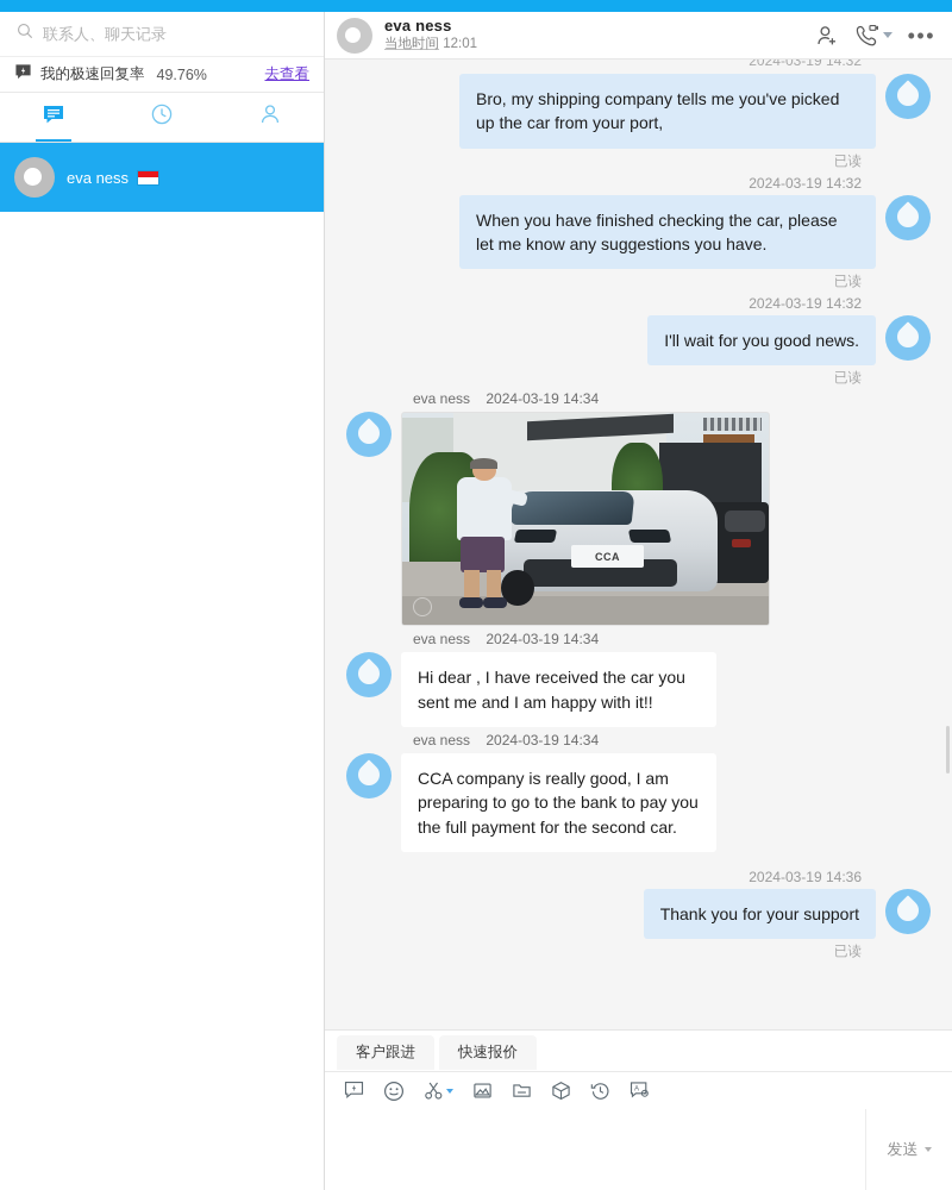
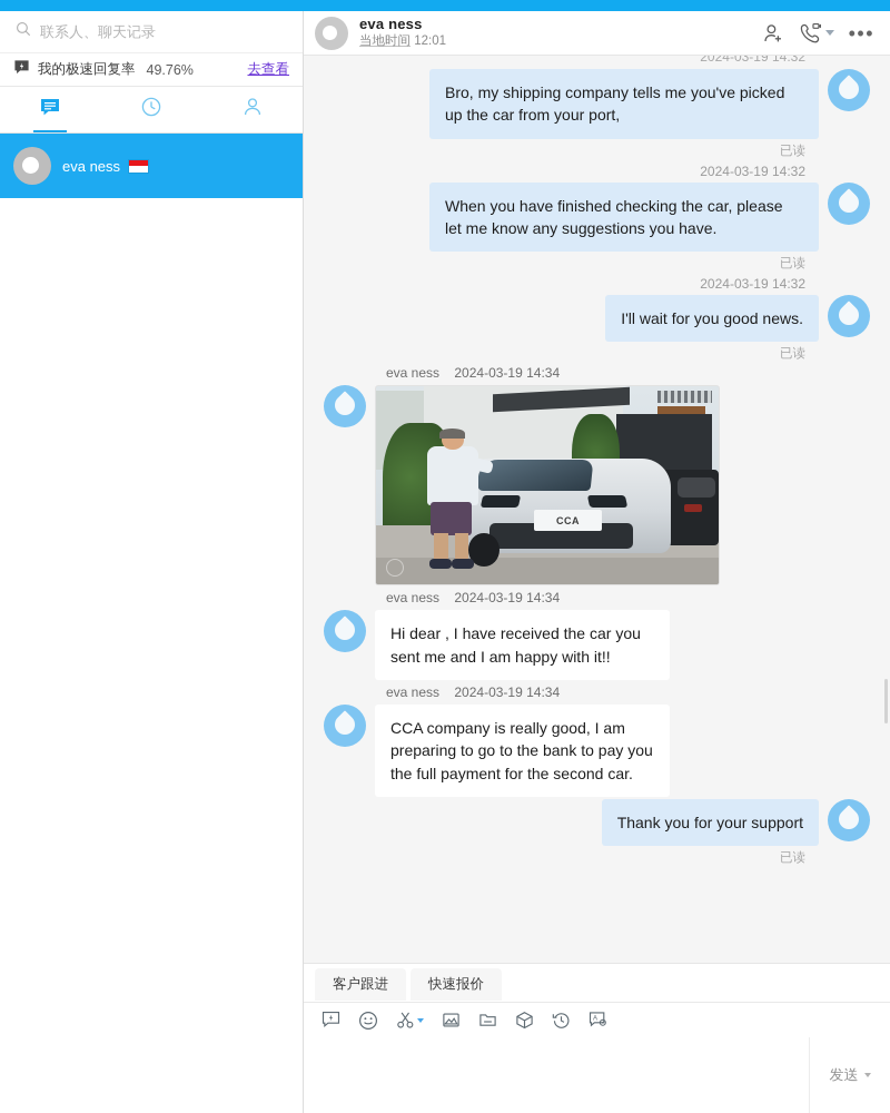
  联系人、聊天记录
  我的极速回复率
  49.76%
  去查看
  eva ness
  eva ness
  当地时间 12:01
  •••
  2024-03-19 14:32
  Bro, my shipping company tells me you've picked up the car from your port,
  已读
  2024-03-19 14:32
  When you have finished checking the car, please let me know any suggestions you have.
  已读
  2024-03-19 14:32
  I'll wait for you good news.
  已读
  eva ness 2024-03-19 14:34
  CCA
  eva ness 2024-03-19 14:34
  Hi dear , I have received the car you sent me and I am happy with it!!
  eva ness 2024-03-19 14:34
  CCA company is really good, I am preparing to go to the bank to pay you the full payment for the second car.
- 2024-03-19 14:36
  Thank you for your support
  已读
  客户跟进
  快速报价
  发送
